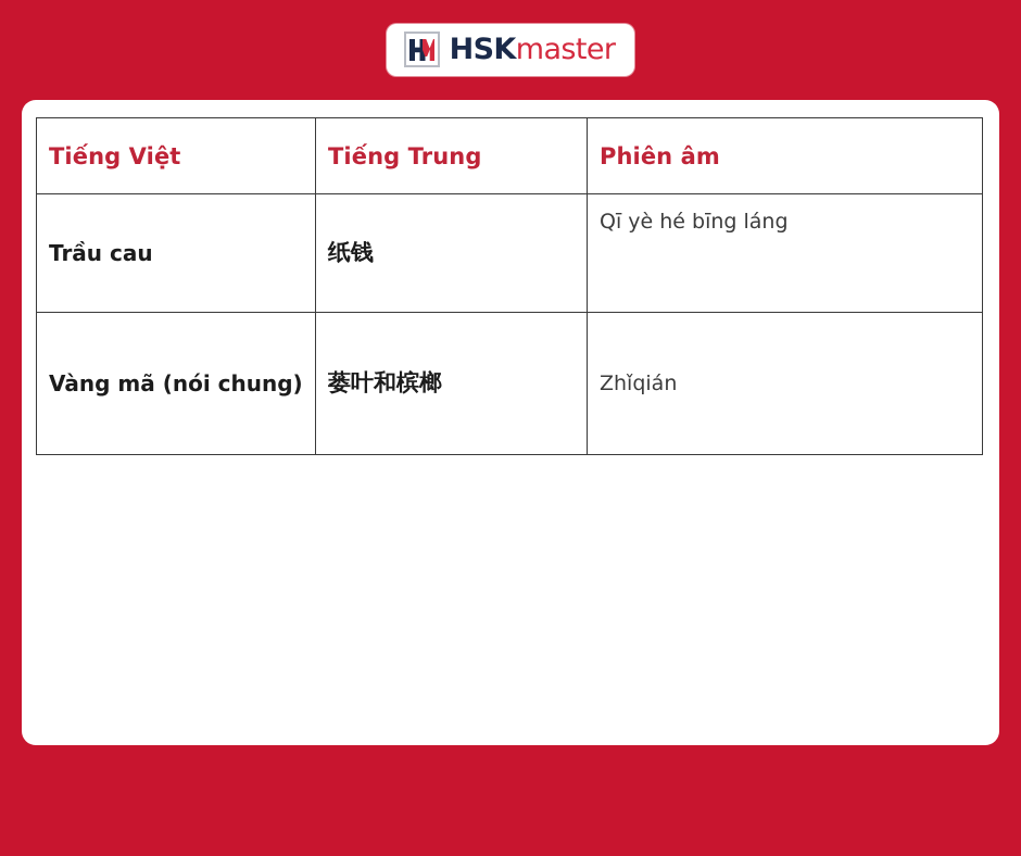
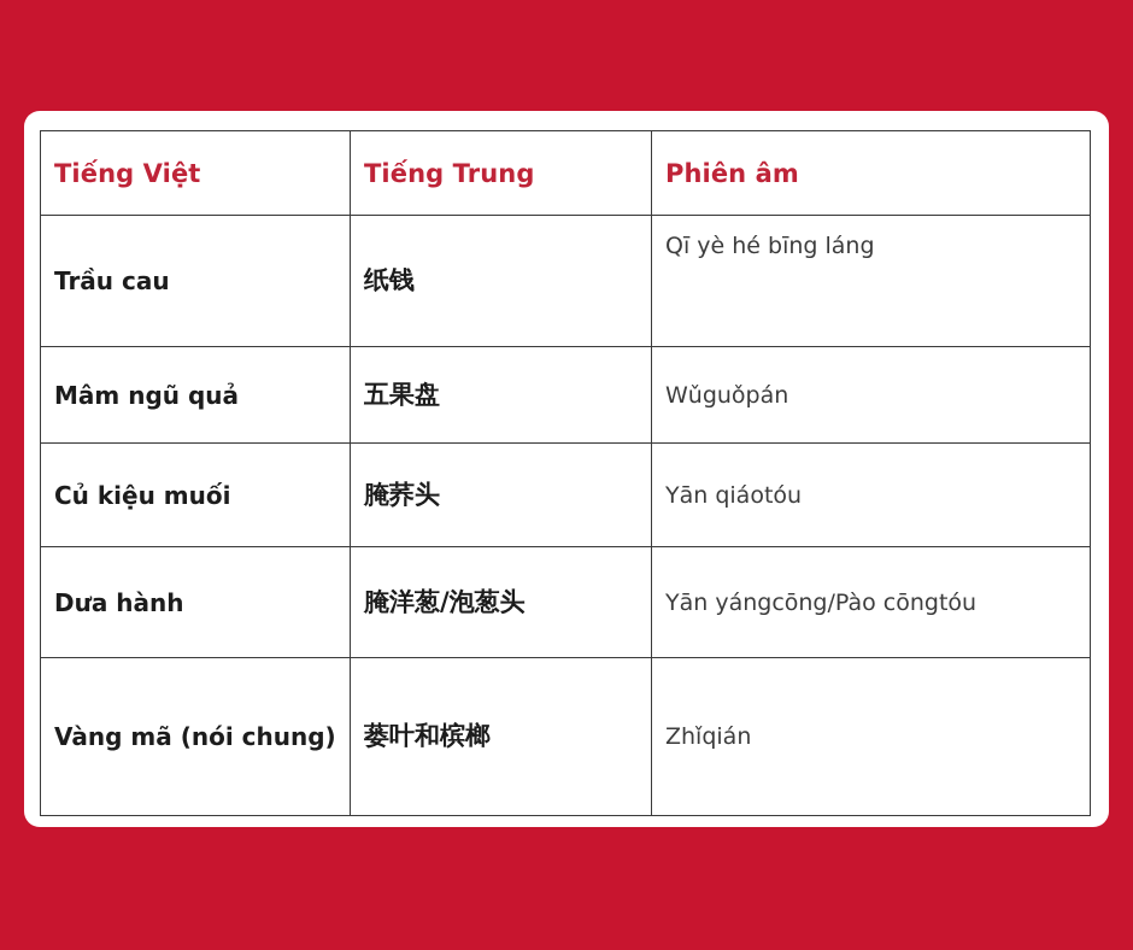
- HSKmaster
  Tiếng Việt	Tiếng Trung	Phiên âm
  Trầu cau	纸钱	Qī yè hé bīng láng
+ Mâm ngũ quả	五果盘	Wǔguǒpán
+ Củ kiệu muối	腌荞头	Yān qiáotóu
+ Dưa hành	腌洋葱/泡葱头	Yān yángcōng/Pào cōngtóu
  Vàng mã (nói chung)	蒌叶和槟榔	Zhǐqián
